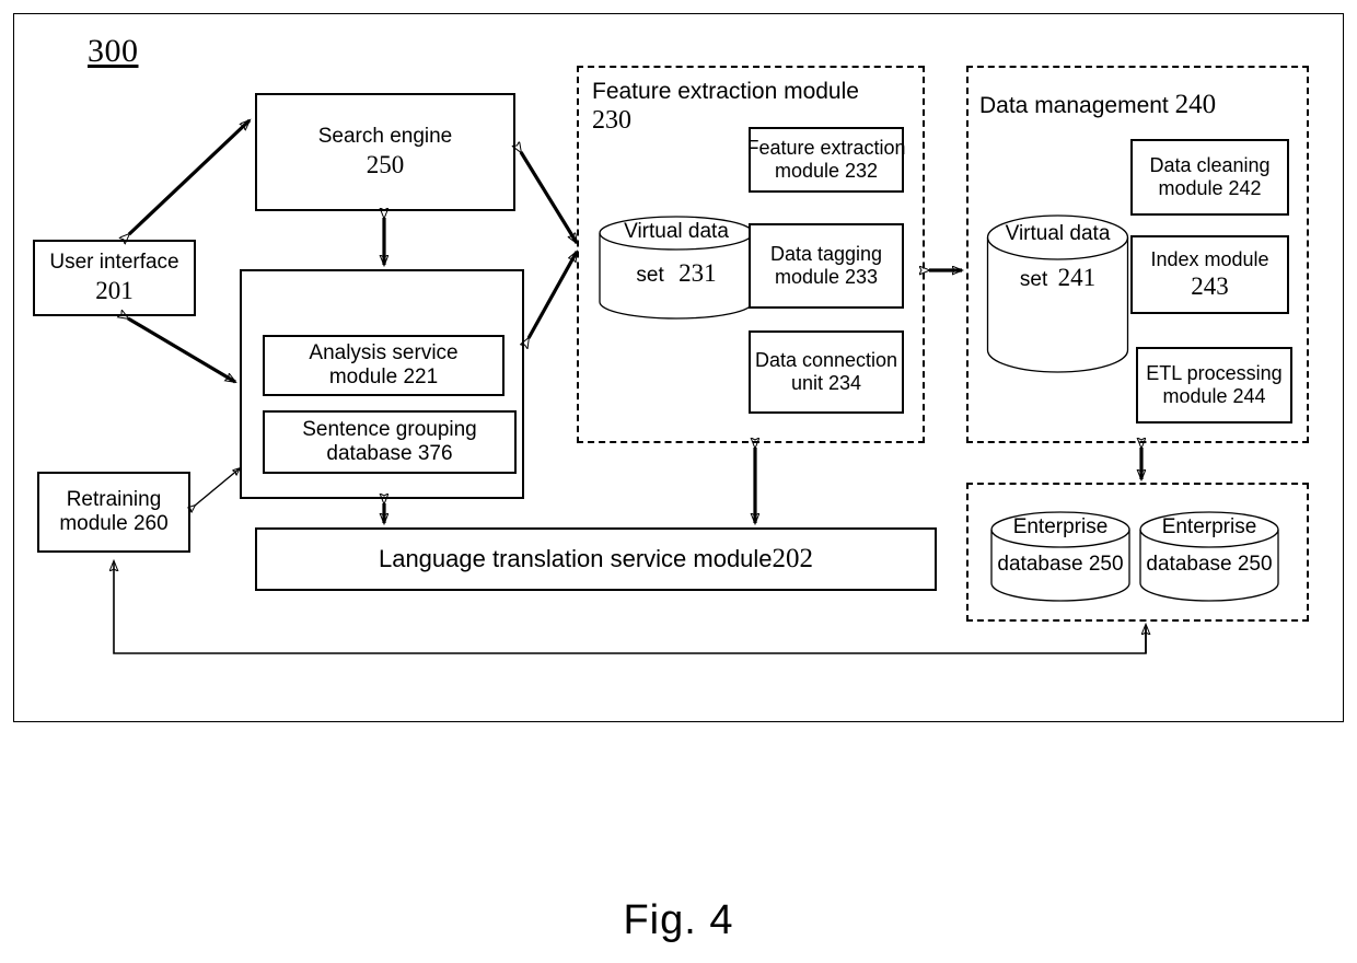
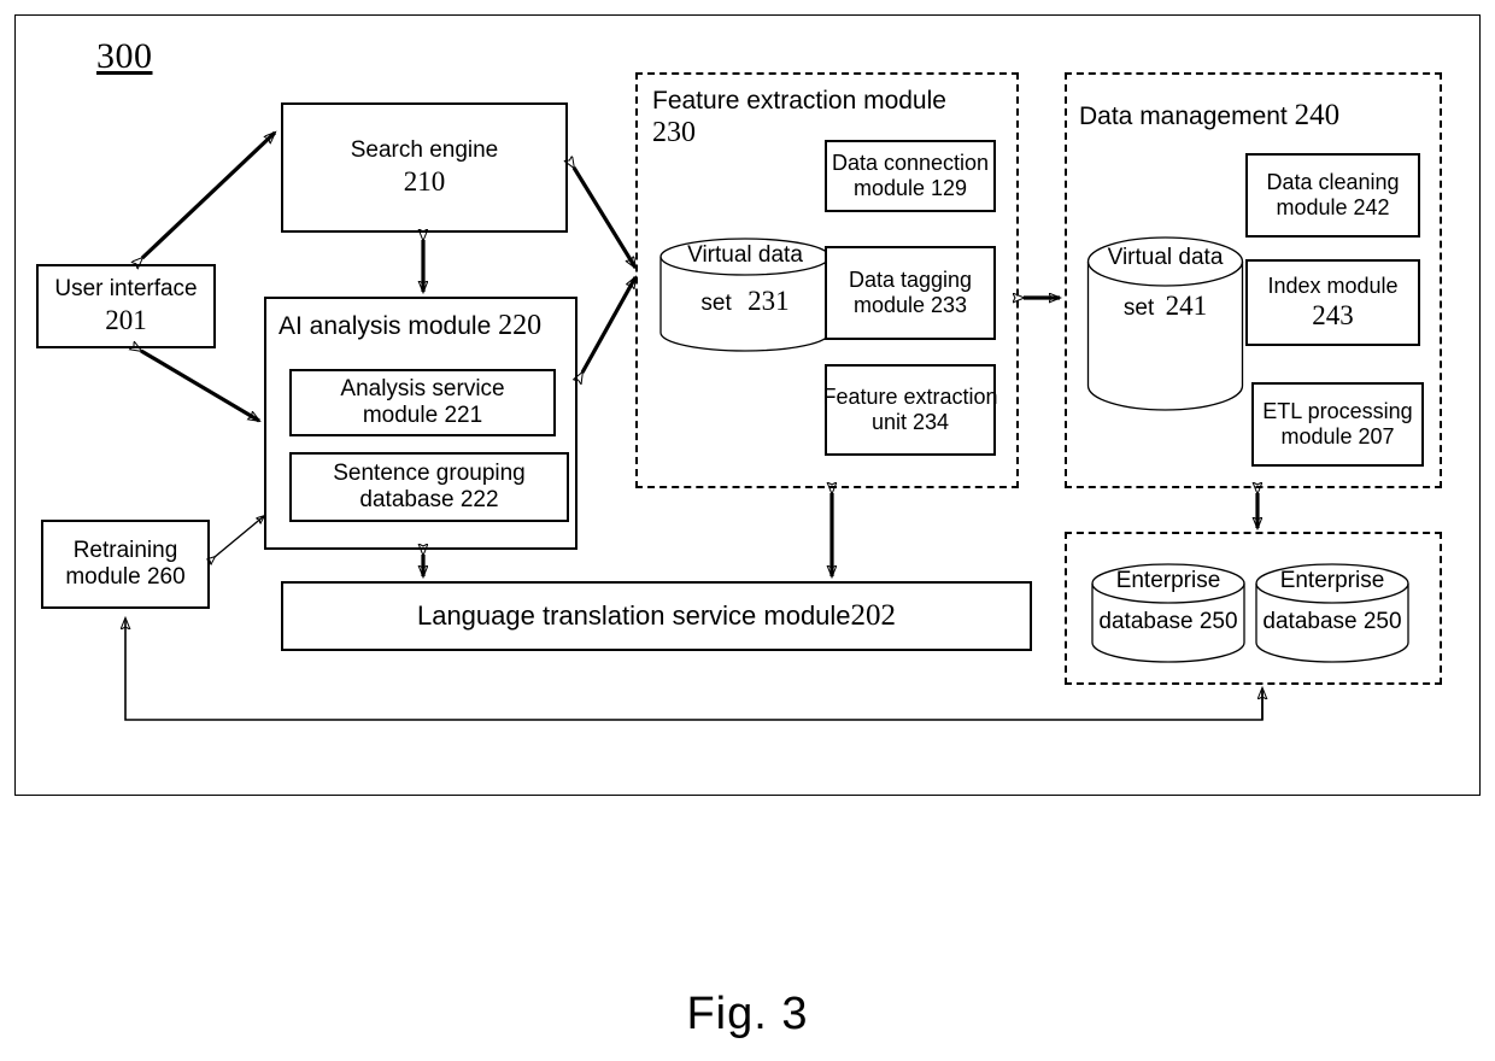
  300
  Search engine
- 250
+ 210
  User interface
  201
+ AI analysis module 220
  Analysis service
  module 221
  Sentence grouping
- database 376
+ database 222
  Retraining
  module 260
  Language translation service module
  202
  Feature extraction module
  230
  Virtual data
  set 231
- Feature extraction
+ Data connection
- module 232
+ module 129
  Data tagging
  module 233
- Data connection
+ Feature extraction
  unit 234
  Data management 240
  Virtual data
  set 241
  Data cleaning
  module 242
  Index module
  243
  ETL processing
- module 244
+ module 207
  Enterprise
  database 250
  Enterprise
  database 250
- Fig. 4
+ Fig. 3
